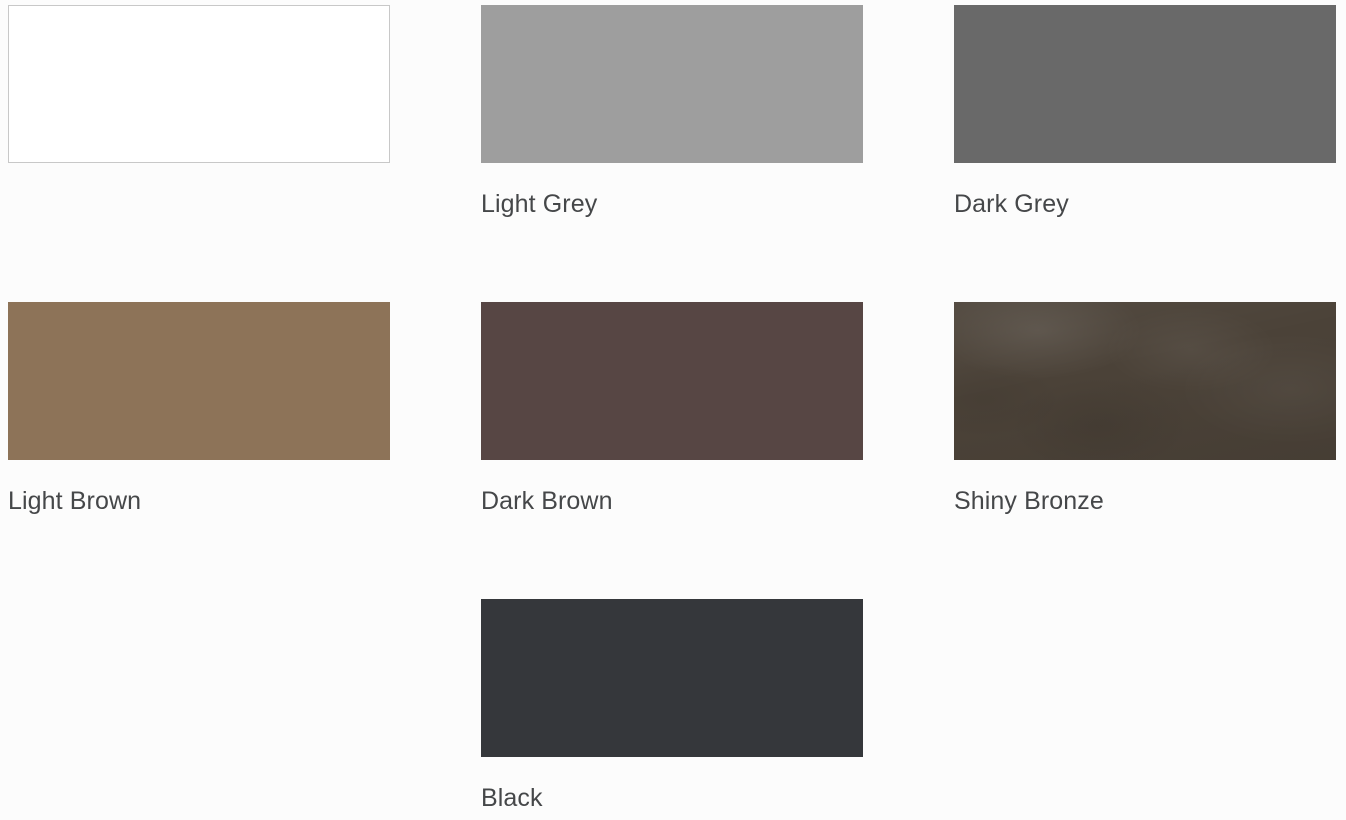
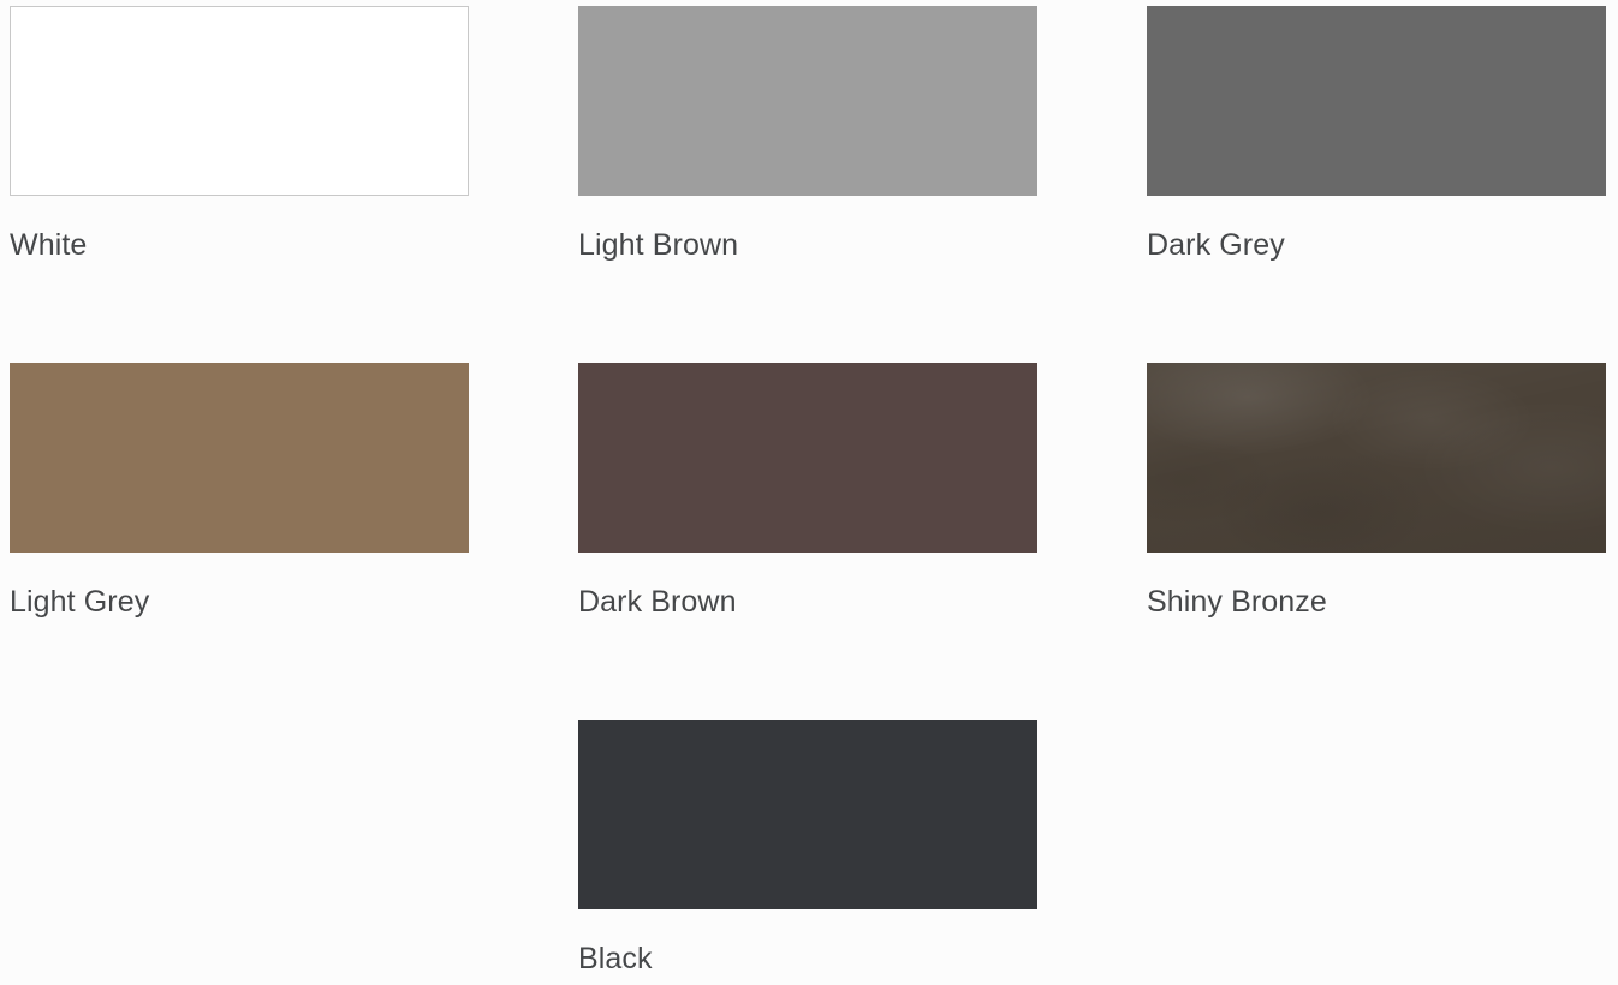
+ White
- Light Grey
+ Light Brown
  Dark Grey
- Light Brown
+ Light Grey
  Dark Brown
  Shiny Bronze
  Black
